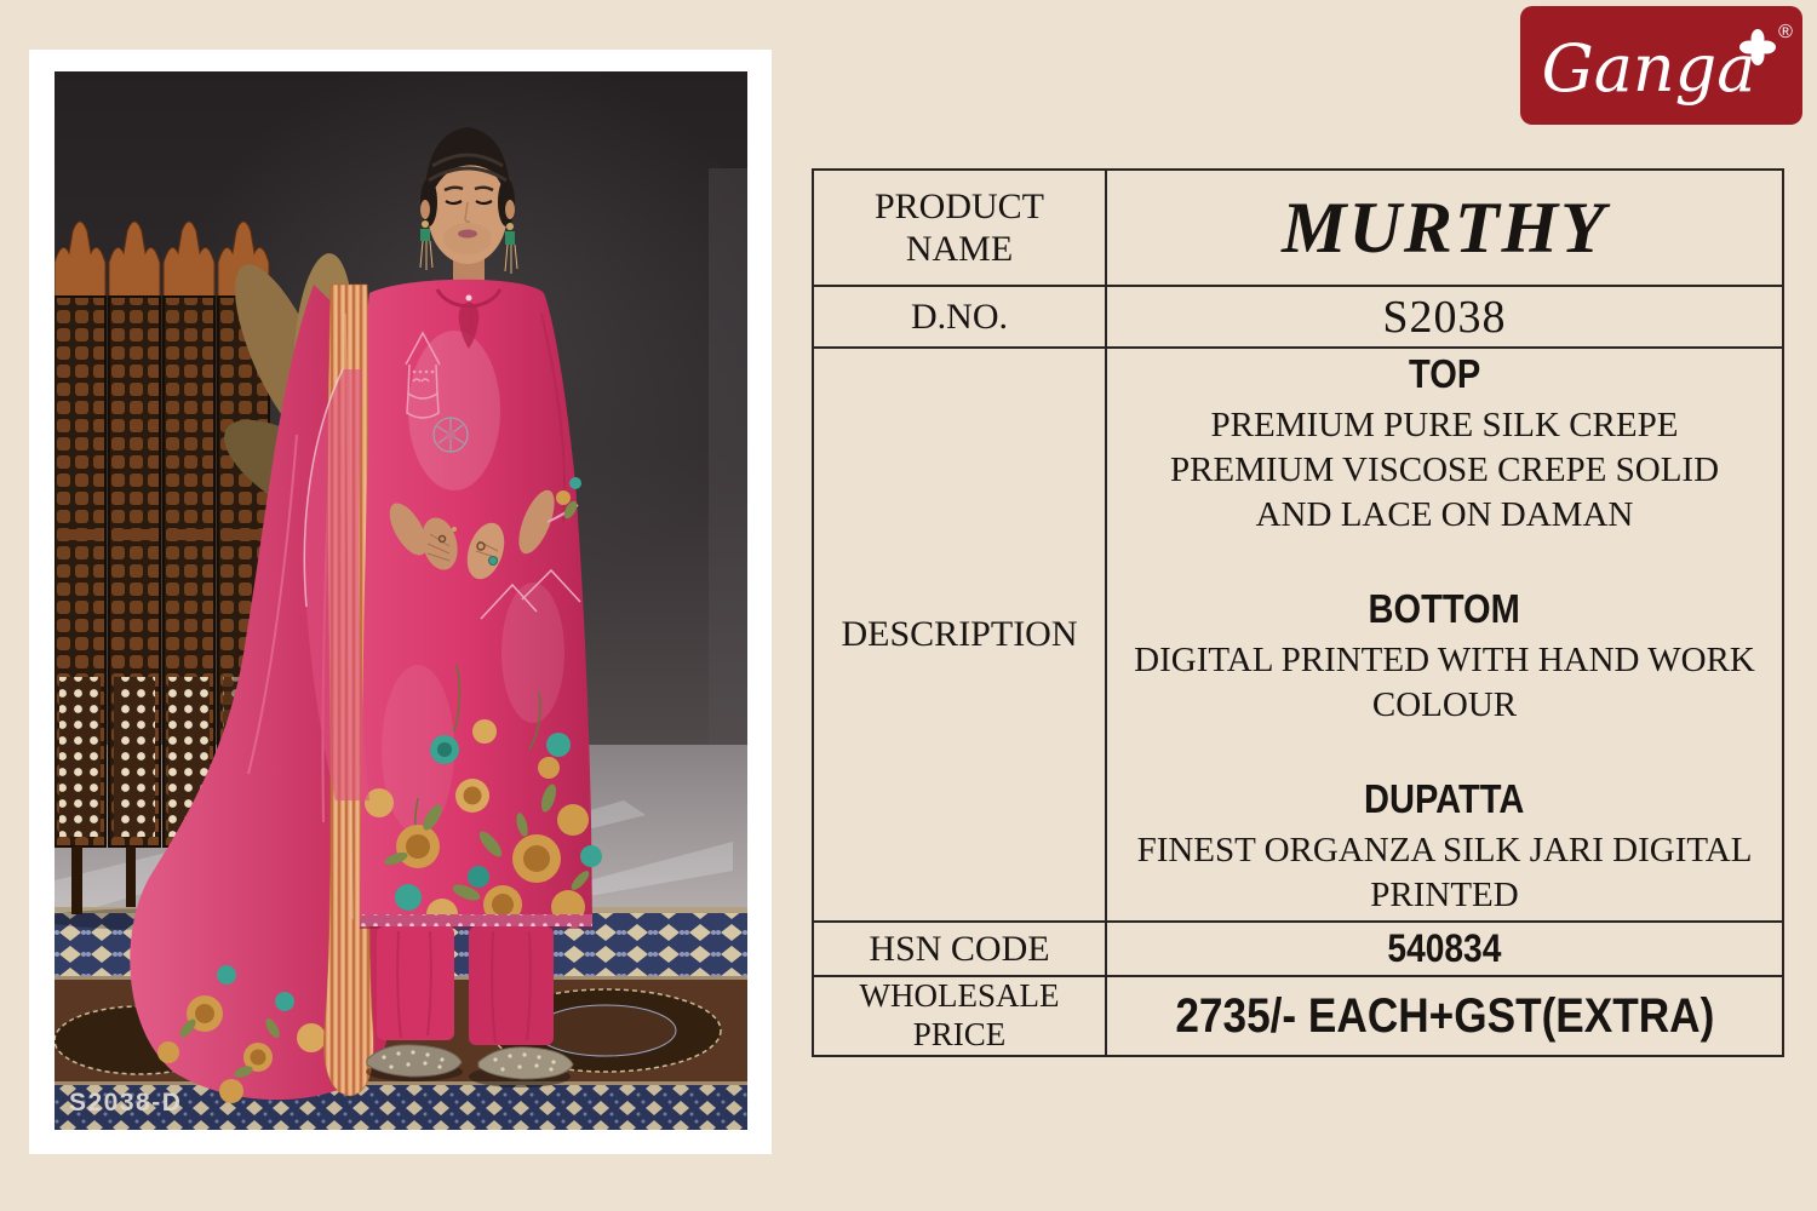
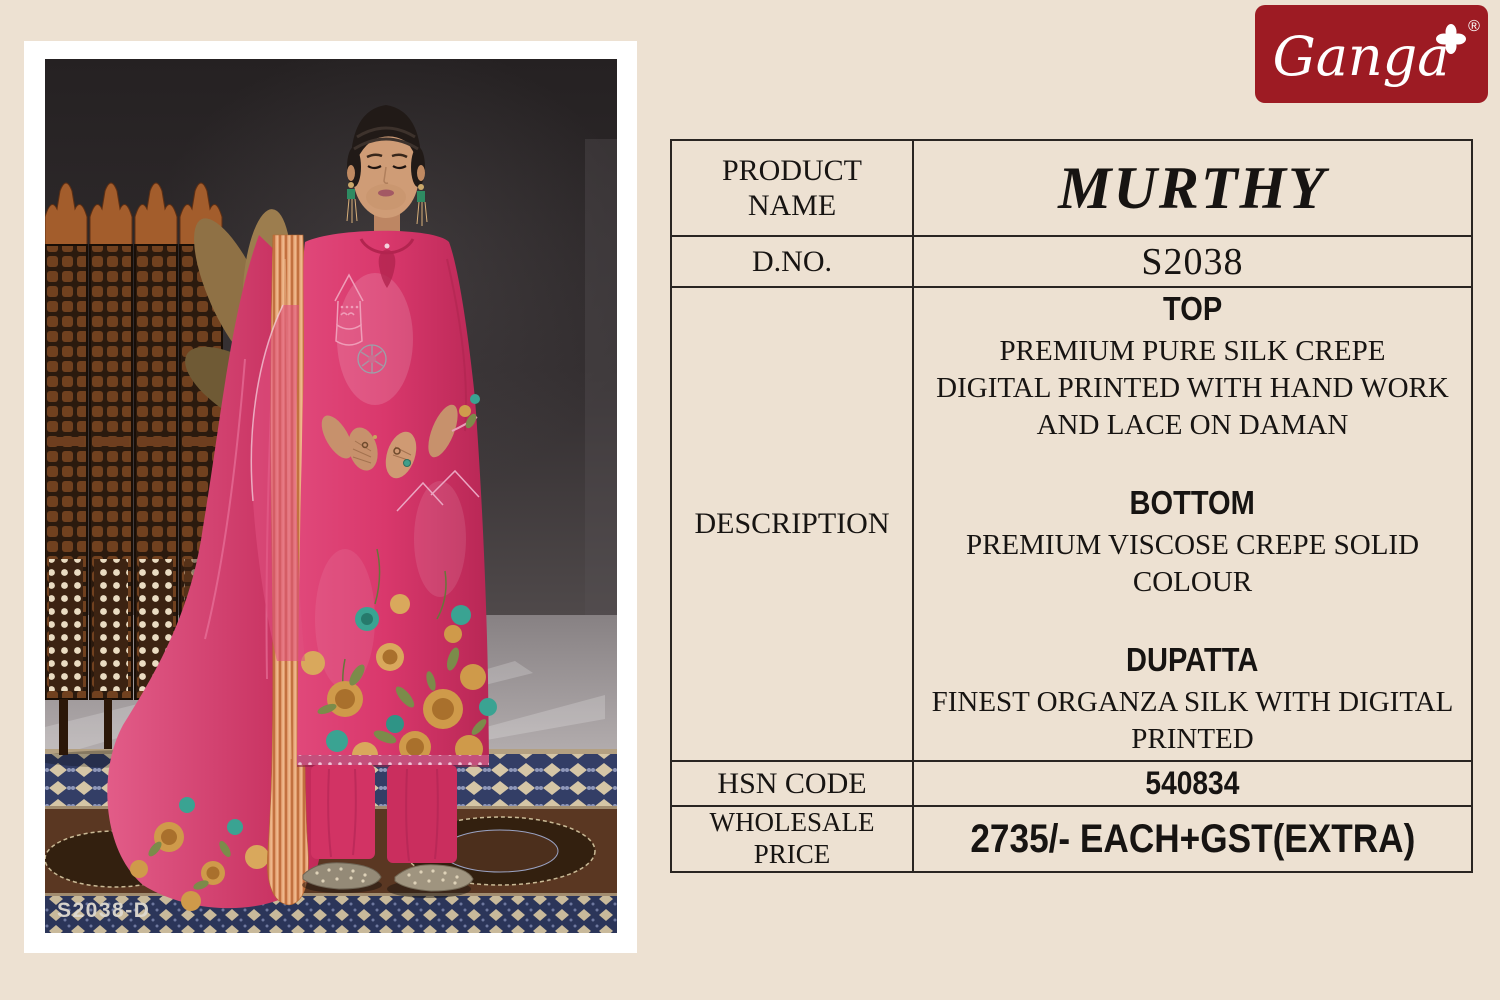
  S2038-D
  Ganga
  ®
  PRODUCT NAME
  MURTHY
  D.NO.
  S2038
  DESCRIPTION
  TOP
  PREMIUM PURE SILK CREPE
- PREMIUM VISCOSE CREPE SOLID
+ DIGITAL PRINTED WITH HAND WORK
  AND LACE ON DAMAN
  BOTTOM
- DIGITAL PRINTED WITH HAND WORK
+ PREMIUM VISCOSE CREPE SOLID
  COLOUR
  DUPATTA
- FINEST ORGANZA SILK JARI DIGITAL
+ FINEST ORGANZA SILK WITH DIGITAL
  PRINTED
  HSN CODE
  540834
  WHOLESALE PRICE
  2735/- EACH+GST(EXTRA)
